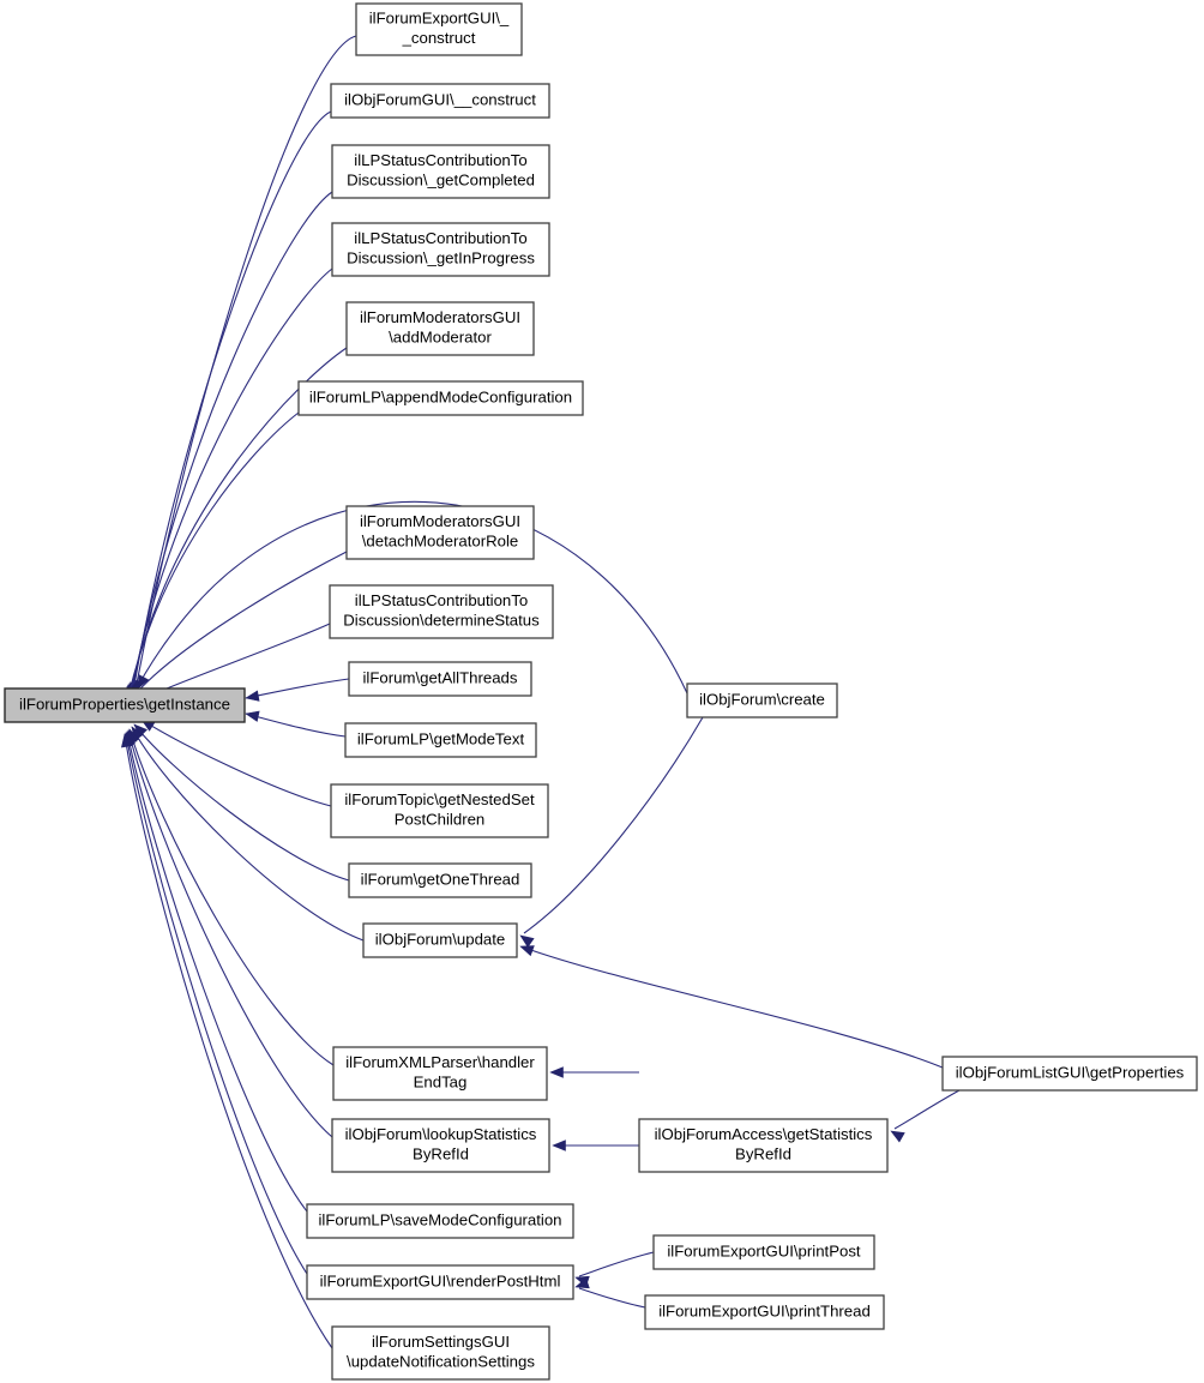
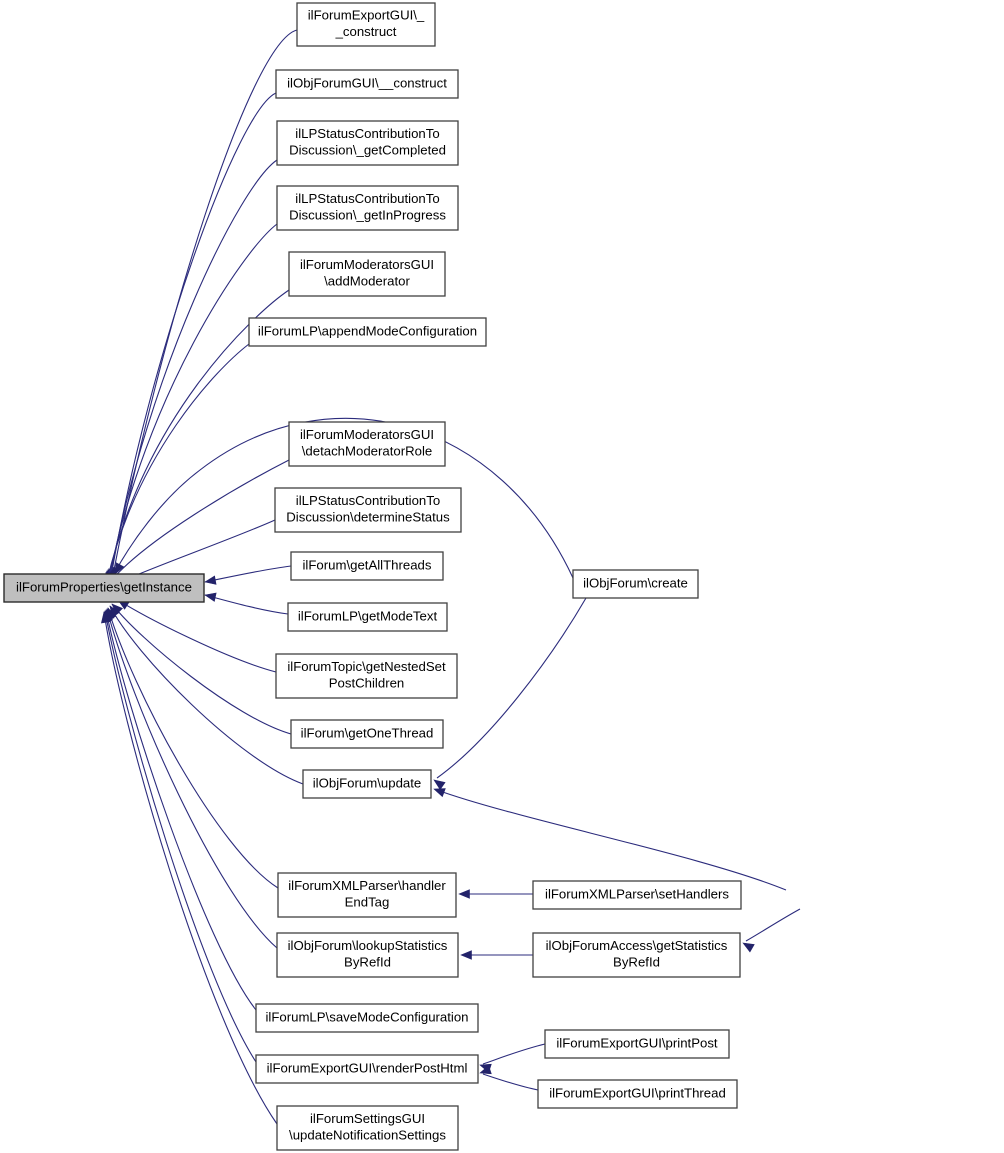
  ilForumProperties\getInstance
  ilForumExportGUI\_
  _construct
  ilObjForumGUI\__construct
  ilLPStatusContributionTo
  Discussion\_getCompleted
  ilLPStatusContributionTo
  Discussion\_getInProgress
  ilForumModeratorsGUI
  \addModerator
  ilForumLP\appendModeConfiguration
  ilForumModeratorsGUI
  \detachModeratorRole
  ilLPStatusContributionTo
  Discussion\determineStatus
  ilForum\getAllThreads
  ilForumLP\getModeText
  ilForumTopic\getNestedSet
  PostChildren
  ilForum\getOneThread
  ilObjForum\update
  ilForumXMLParser\handler
  EndTag
  ilObjForum\lookupStatistics
  ByRefId
  ilForumLP\saveModeConfiguration
  ilForumExportGUI\renderPostHtml
  ilForumSettingsGUI
  \updateNotificationSettings
  ilObjForum\create
+ ilForumXMLParser\setHandlers
  ilObjForumAccess\getStatistics
  ByRefId
  ilForumExportGUI\printPost
  ilForumExportGUI\printThread
- ilObjForumListGUI\getProperties
